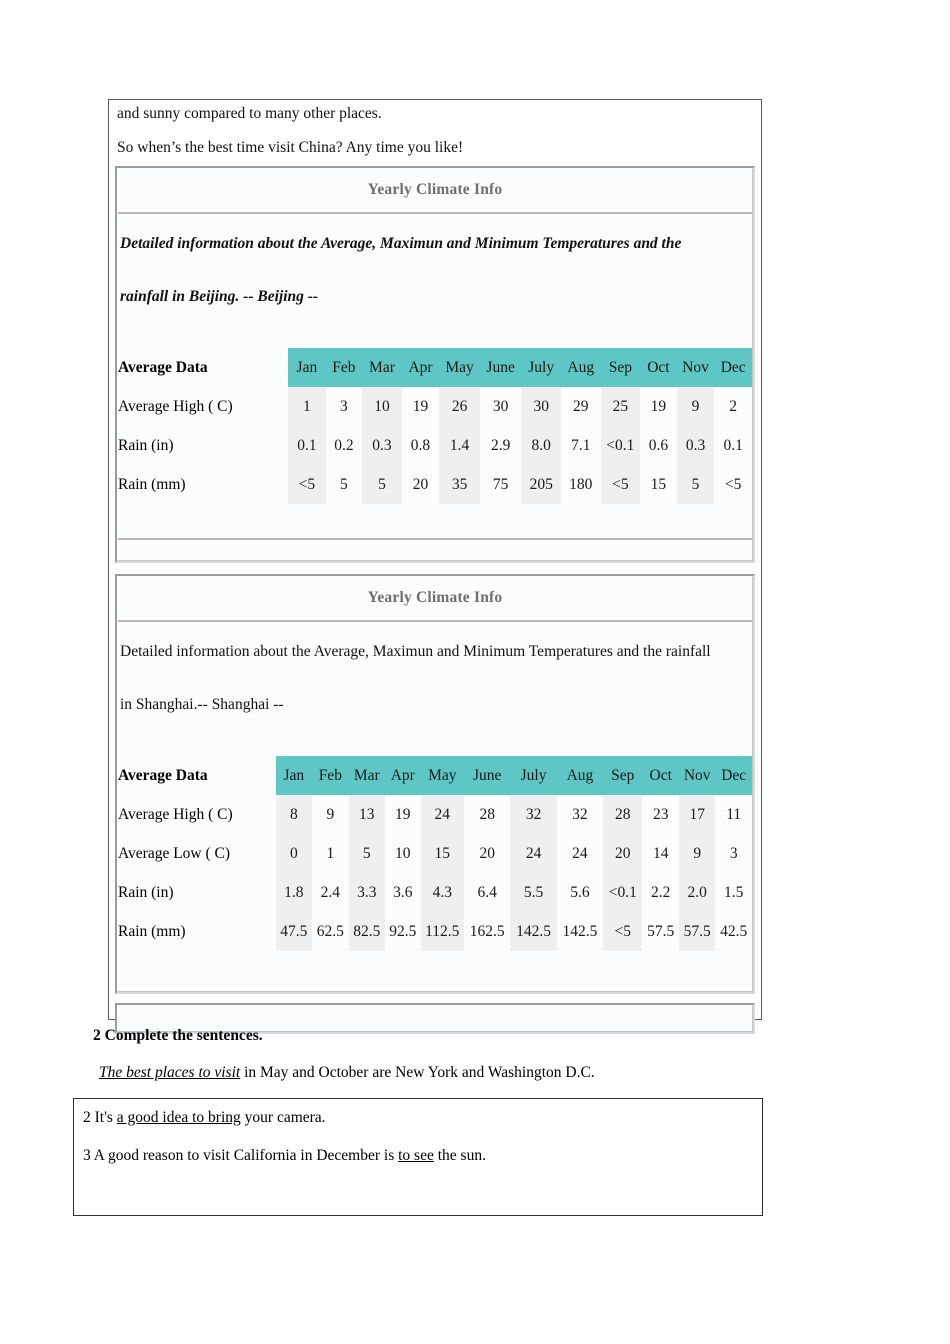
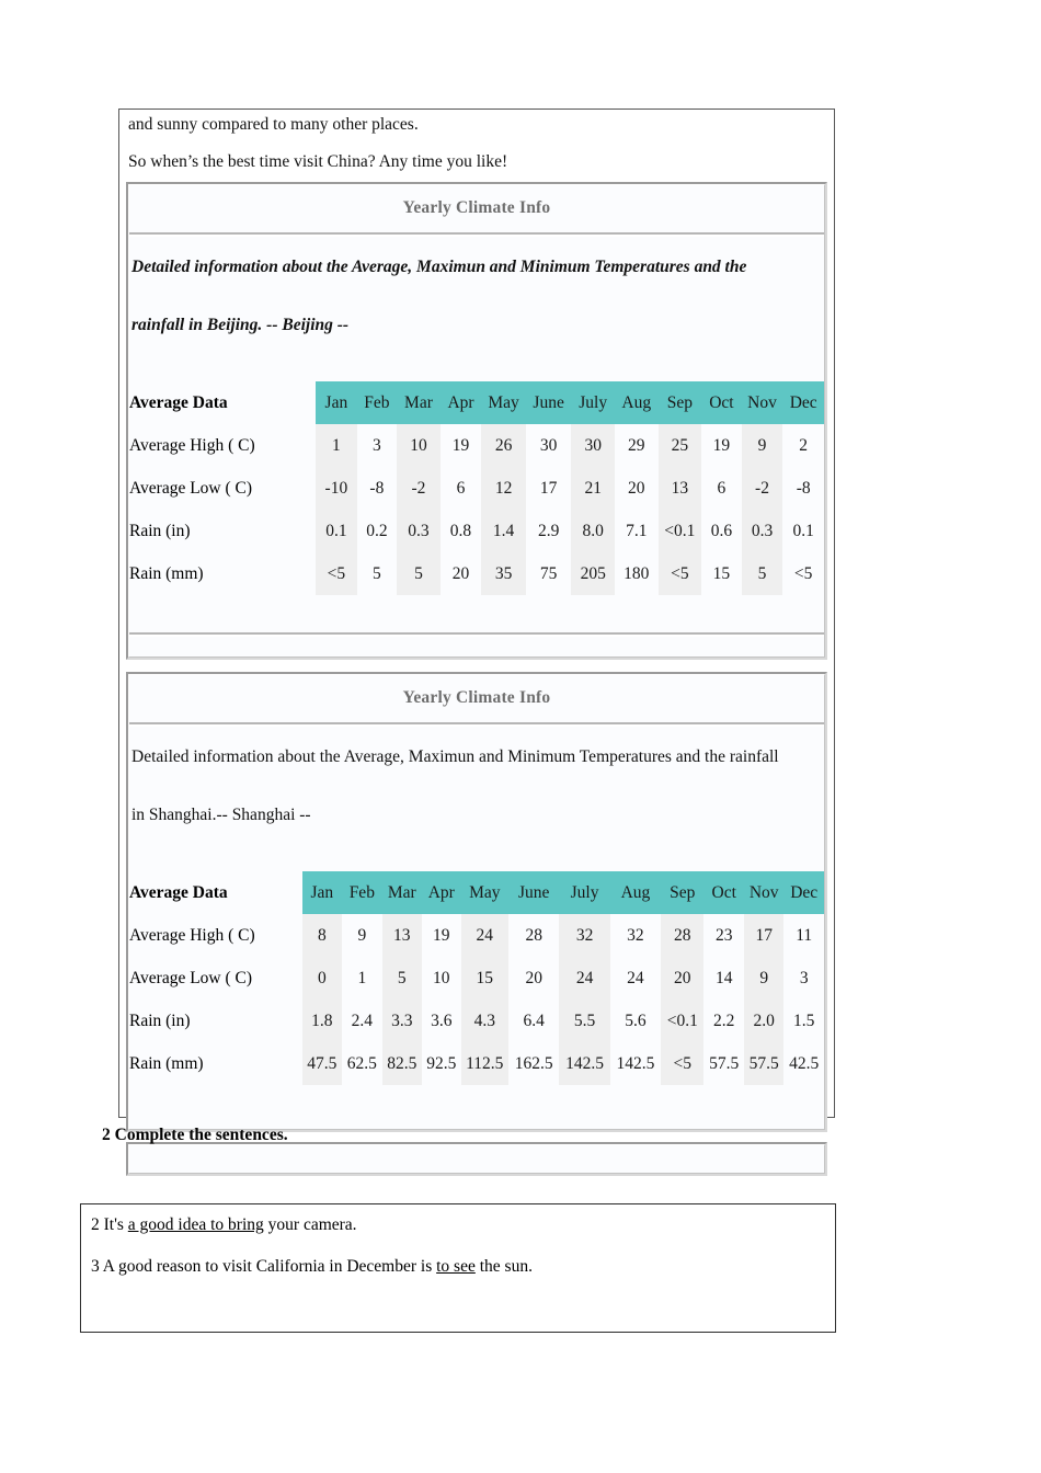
  and sunny compared to many other places.
  So when’s the best time visit China? Any time you like!
  Yearly Climate Info
  Detailed information about the Average, Maximun and Minimum Temperatures and the
  rainfall in Beijing. -- Beijing --
  Average Data	Jan	Feb	Mar	Apr	May	June	July	Aug	Sep	Oct	Nov	Dec
  Average High ( C)	1	3	10	19	26	30	30	29	25	19	9	2
+ Average Low ( C)	-10	-8	-2	6	12	17	21	20	13	6	-2	-8
  Rain (in)	0.1	0.2	0.3	0.8	1.4	2.9	8.0	7.1	<0.1	0.6	0.3	0.1
  Rain (mm)	<5	5	5	20	35	75	205	180	<5	15	5	<5
  Yearly Climate Info
  Detailed information about the Average, Maximun and Minimum Temperatures and the rainfall
  in Shanghai.-- Shanghai --
  Average Data	Jan	Feb	Mar	Apr	May	June	July	Aug	Sep	Oct	Nov	Dec
  Average High ( C)	8	9	13	19	24	28	32	32	28	23	17	11
  Average Low ( C)	0	1	5	10	15	20	24	24	20	14	9	3
  Rain (in)	1.8	2.4	3.3	3.6	4.3	6.4	5.5	5.6	<0.1	2.2	2.0	1.5
  Rain (mm)	47.5	62.5	82.5	92.5	112.5	162.5	142.5	142.5	<5	57.5	57.5	42.5
  2 Complete the sentences.
- The best places to visit in May and October are New York and Washington D.C.
  2 It's a good idea to bring your camera.
  3 A good reason to visit California in December is to see the sun.
